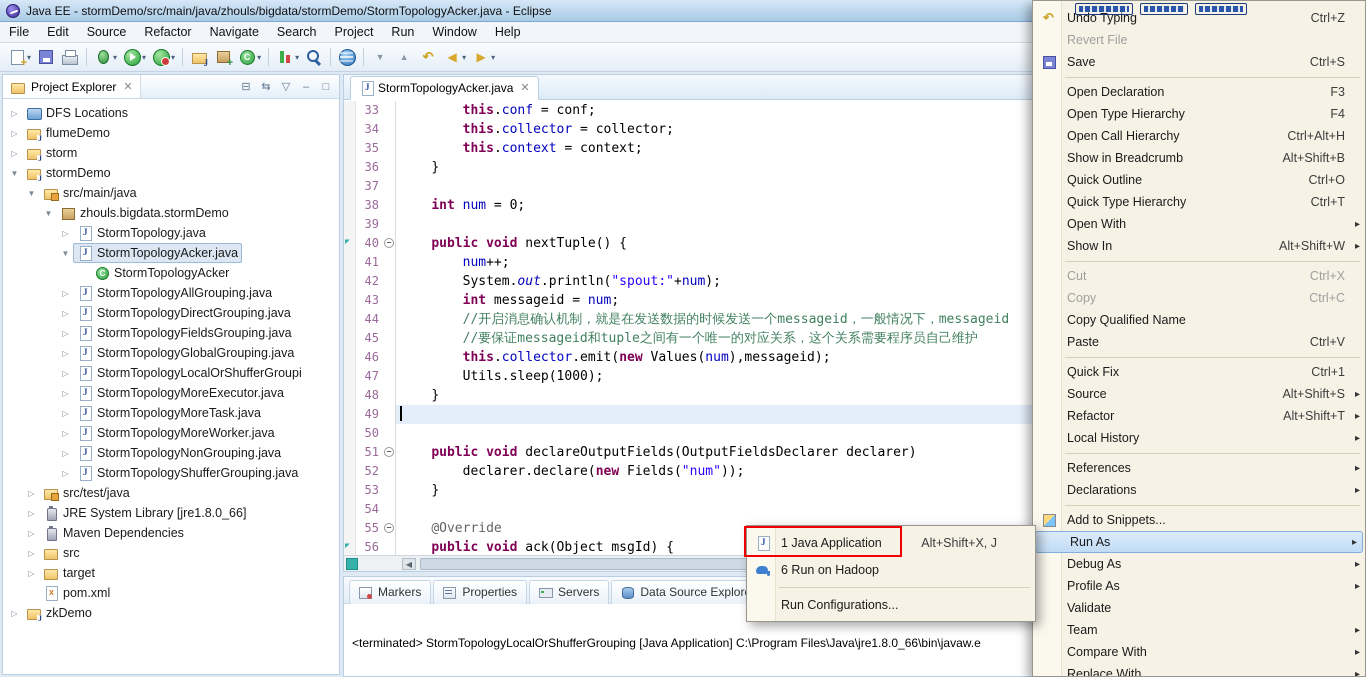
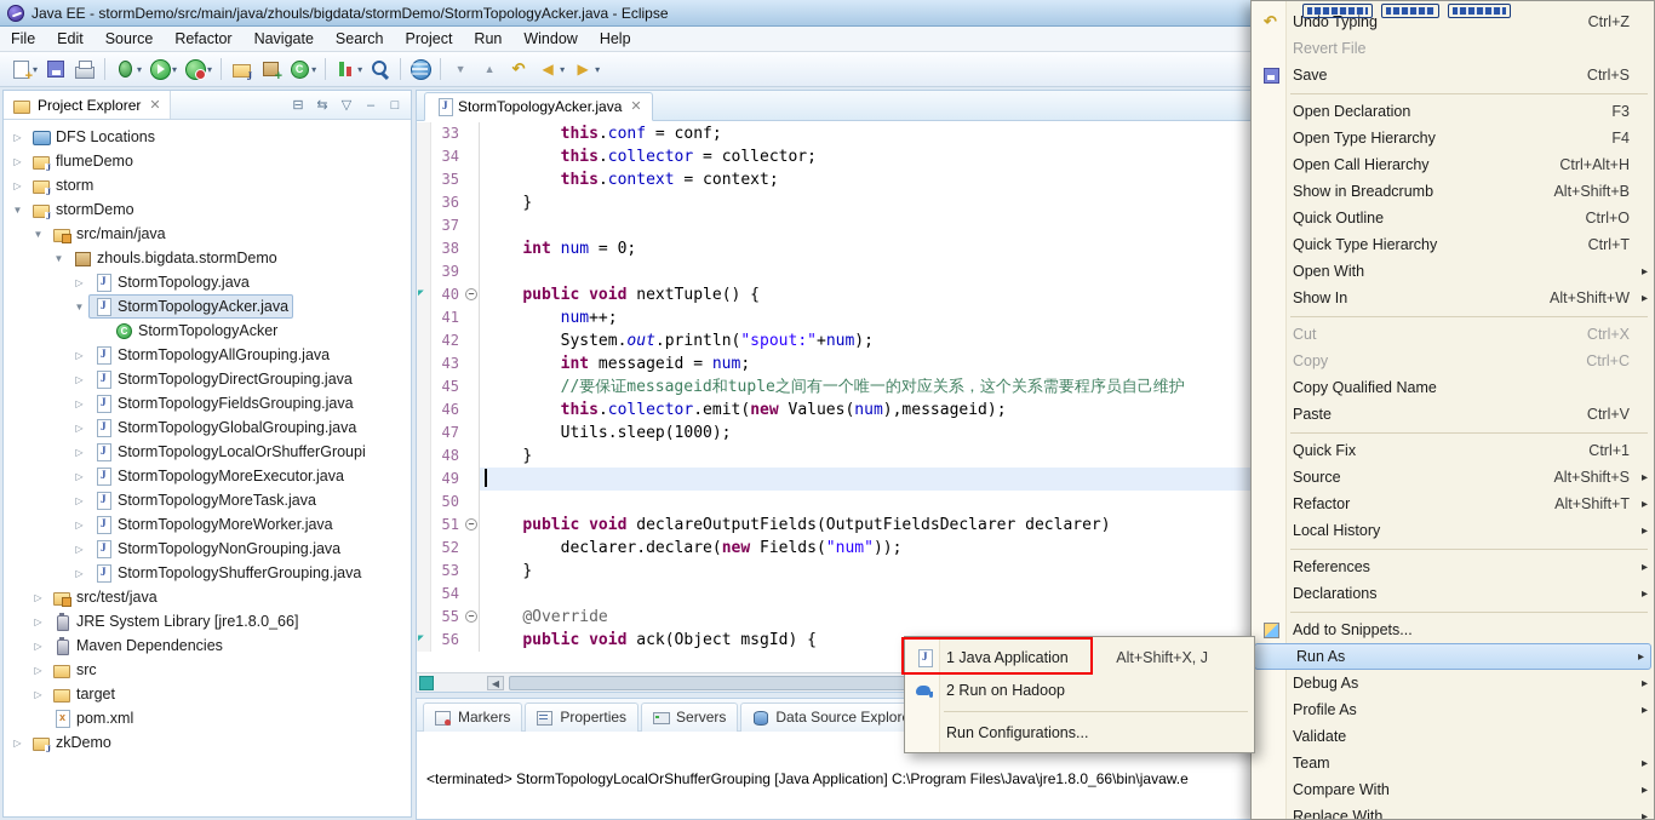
  Java EE - stormDemo/src/main/java/zhouls/bigdata/stormDemo/StormTopologyAcker.java - Eclipse
  File
  Edit
  Source
  Refactor
  Navigate
  Search
  Project
  Run
  Window
  Help
  ▾
  ▾
  ▾
  ▾
  ▾
  ▾
  ▾
  ▾
  Project Explorer
  ✕
  ⊟
  ⇆
  ▽
  –
  □
  ▷
  DFS Locations
  ▷
  flumeDemo
  ▷
  storm
  ▼
  stormDemo
  ▼
  src/main/java
  ▼
  zhouls.bigdata.stormDemo
  ▷
  StormTopology.java
  ▼
  StormTopologyAcker.java
  StormTopologyAcker
  ▷
  StormTopologyAllGrouping.java
  ▷
  StormTopologyDirectGrouping.java
  ▷
  StormTopologyFieldsGrouping.java
  ▷
  StormTopologyGlobalGrouping.java
  ▷
  StormTopologyLocalOrShufferGroupi
  ▷
  StormTopologyMoreExecutor.java
  ▷
  StormTopologyMoreTask.java
  ▷
  StormTopologyMoreWorker.java
  ▷
  StormTopologyNonGrouping.java
  ▷
  StormTopologyShufferGrouping.java
  ▷
  src/test/java
  ▷
  JRE System Library [jre1.8.0_66]
  ▷
  Maven Dependencies
  ▷
  src
  ▷
  target
  pom.xml
  ▷
  zkDemo
  StormTopologyAcker.java
  ✕
  33
  this.conf = conf;
  34
  this.collector = collector;
  35
  this.context = context;
  36
  }
  37
  38
  int num = 0;
  39
  ◤
  40
  −
  public void nextTuple() {
  41
  num++;
  42
  System.out.println("spout:"+num);
  43
  int messageid = num;
- 44
- //开启消息确认机制，就是在发送数据的时候发送一个messageid，一般情况下，messageid
  45
  //要保证messageid和tuple之间有一个唯一的对应关系，这个关系需要程序员自己维护
  46
  this.collector.emit(new Values(num),messageid);
  47
  Utils.sleep(1000);
  48
  }
  49
  50
  51
  −
  public void declareOutputFields(OutputFieldsDeclarer declarer)
  52
  declarer.declare(new Fields("num"));
  53
  }
  54
  55
  −
  @Override
  ◤
  56
  public void ack(Object msgId) {
  ◀
  Markers
  Properties
  Servers
  Data Source Explor
  <terminated> StormTopologyLocalOrShufferGrouping [Java Application] C:\Program Files\Java\jre1.8.0_66\bin\javaw.e
  Undo Typing
  Ctrl+Z
  Revert File
  Save
  Ctrl+S
  Open Declaration
  F3
  Open Type Hierarchy
  F4
  Open Call Hierarchy
  Ctrl+Alt+H
  Show in Breadcrumb
  Alt+Shift+B
  Quick Outline
  Ctrl+O
  Quick Type Hierarchy
  Ctrl+T
  Open With
  ▸
  Show In
  Alt+Shift+W
  ▸
  Cut
  Ctrl+X
  Copy
  Ctrl+C
  Copy Qualified Name
  Paste
  Ctrl+V
  Quick Fix
  Ctrl+1
  Source
  Alt+Shift+S
  ▸
  Refactor
  Alt+Shift+T
  ▸
  Local History
  ▸
  References
  ▸
  Declarations
  ▸
  Add to Snippets...
  Run As
  ▸
  Debug As
  ▸
  Profile As
  ▸
  Validate
  Team
  ▸
  Compare With
  ▸
  Replace With
  ▸
  1 Java Application
  Alt+Shift+X, J
- 6 Run on Hadoop
+ 2 Run on Hadoop
  Run Configurations...
